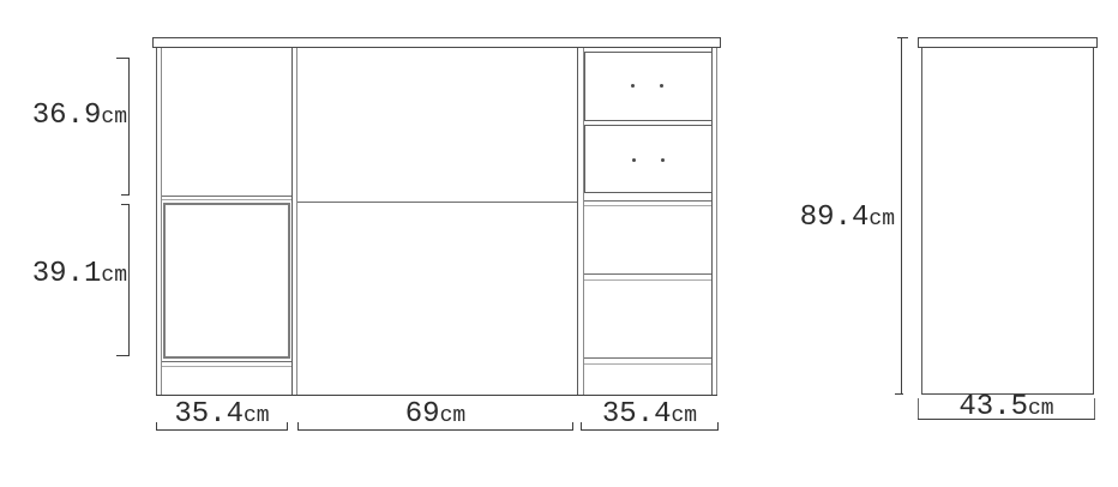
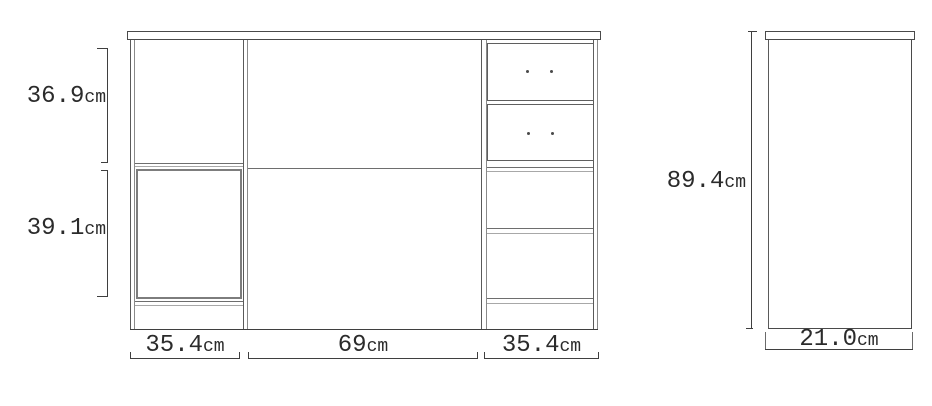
  36.9cm
  39.1cm
  35.4cm
  69cm
  35.4cm
  89.4cm
- 43.5cm
+ 21.0cm
